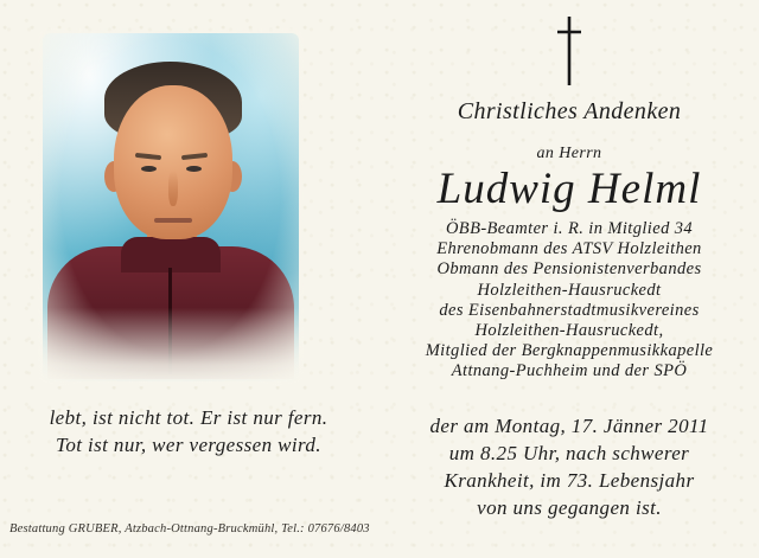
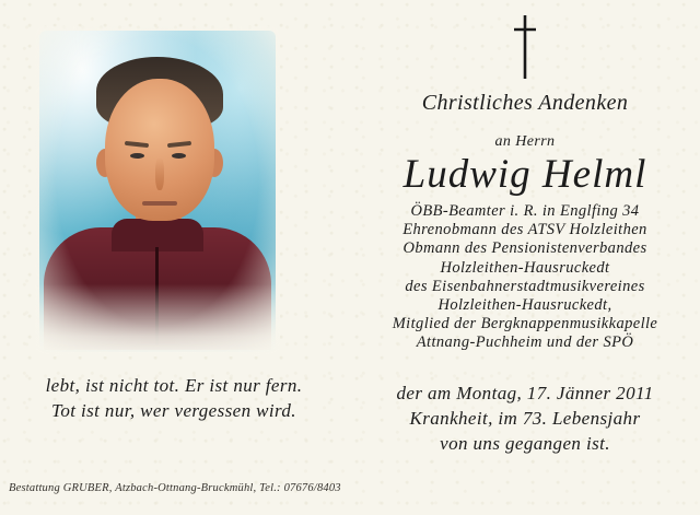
  lebt, ist nicht tot. Er ist nur fern.
  Tot ist nur, wer vergessen wird.
  Bestattung GRUBER, Atzbach-Ottnang-Bruckmühl, Tel.: 07676/8403
  Christliches Andenken
  an Herrn
  Ludwig Helml
- ÖBB-Beamter i. R. in Mitglied 34
+ ÖBB-Beamter i. R. in Englfing 34
  Ehrenobmann des ATSV Holzleithen
  Obmann des Pensionistenverbandes
  Holzleithen-Hausruckedt
  des Eisenbahnerstadtmusikvereines
  Holzleithen-Hausruckedt,
  Mitglied der Bergknappenmusikkapelle
  Attnang-Puchheim und der SPÖ
  der am Montag, 17. Jänner 2011
- um 8.25 Uhr, nach schwerer
  Krankheit, im 73. Lebensjahr
  von uns gegangen ist.
